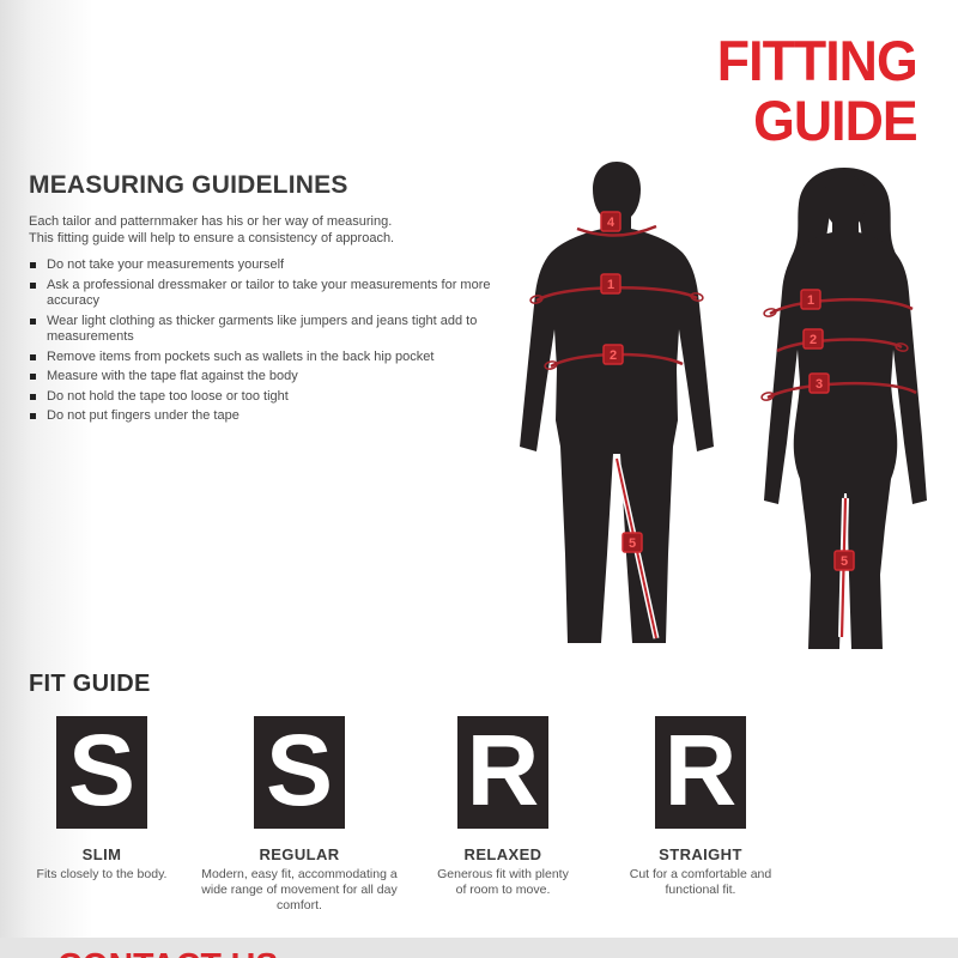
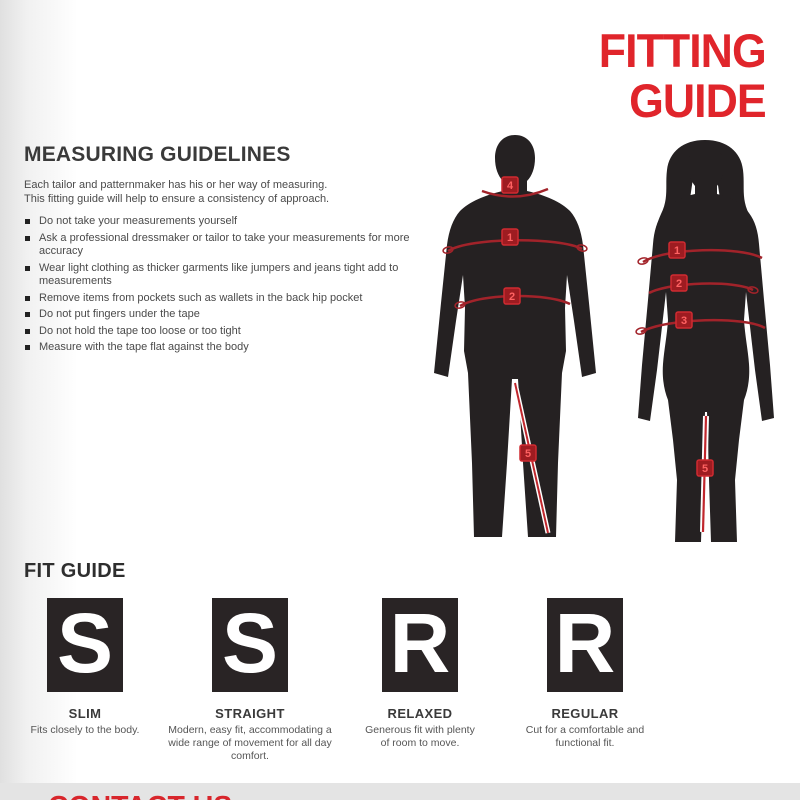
  FITTING
  GUIDE
  MEASURING GUIDELINES
  Each tailor and patternmaker has his or her way of measuring.
  This fitting guide will help to ensure a consistency of approach.
  Do not take your measurements yourself
  Ask a professional dressmaker or tailor to take your measurements for more accuracy
  Wear light clothing as thicker garments like jumpers and jeans tight add to measurements
  Remove items from pockets such as wallets in the back hip pocket
- Measure with the tape flat against the body
+ Do not put fingers under the tape
  Do not hold the tape too loose or too tight
- Do not put fingers under the tape
+ Measure with the tape flat against the body
  4
  1
  2
  5
  1
  2
  3
  5
  FIT GUIDE
  S
  SLIM
  Fits closely to the body.
  S
- REGULAR
+ STRAIGHT
  Modern, easy fit, accommodating a wide range of movement for all day comfort.
  R
  RELAXED
  Generous fit with plenty of room to move.
  R
- STRAIGHT
+ REGULAR
  Cut for a comfortable and functional fit.
